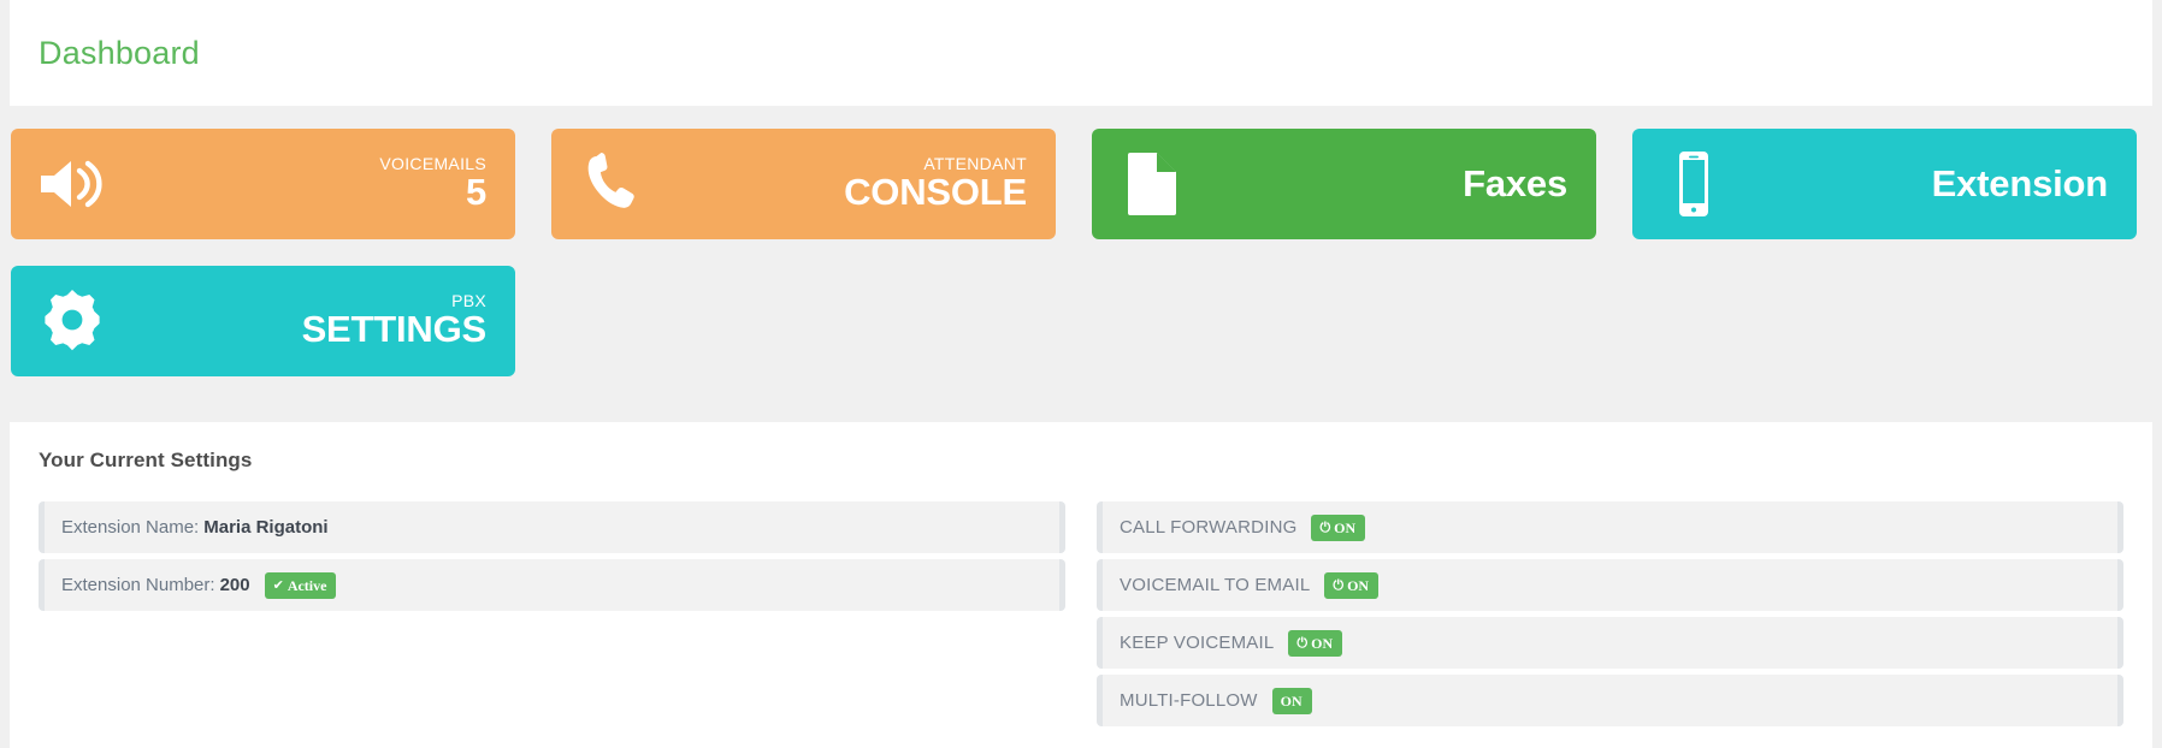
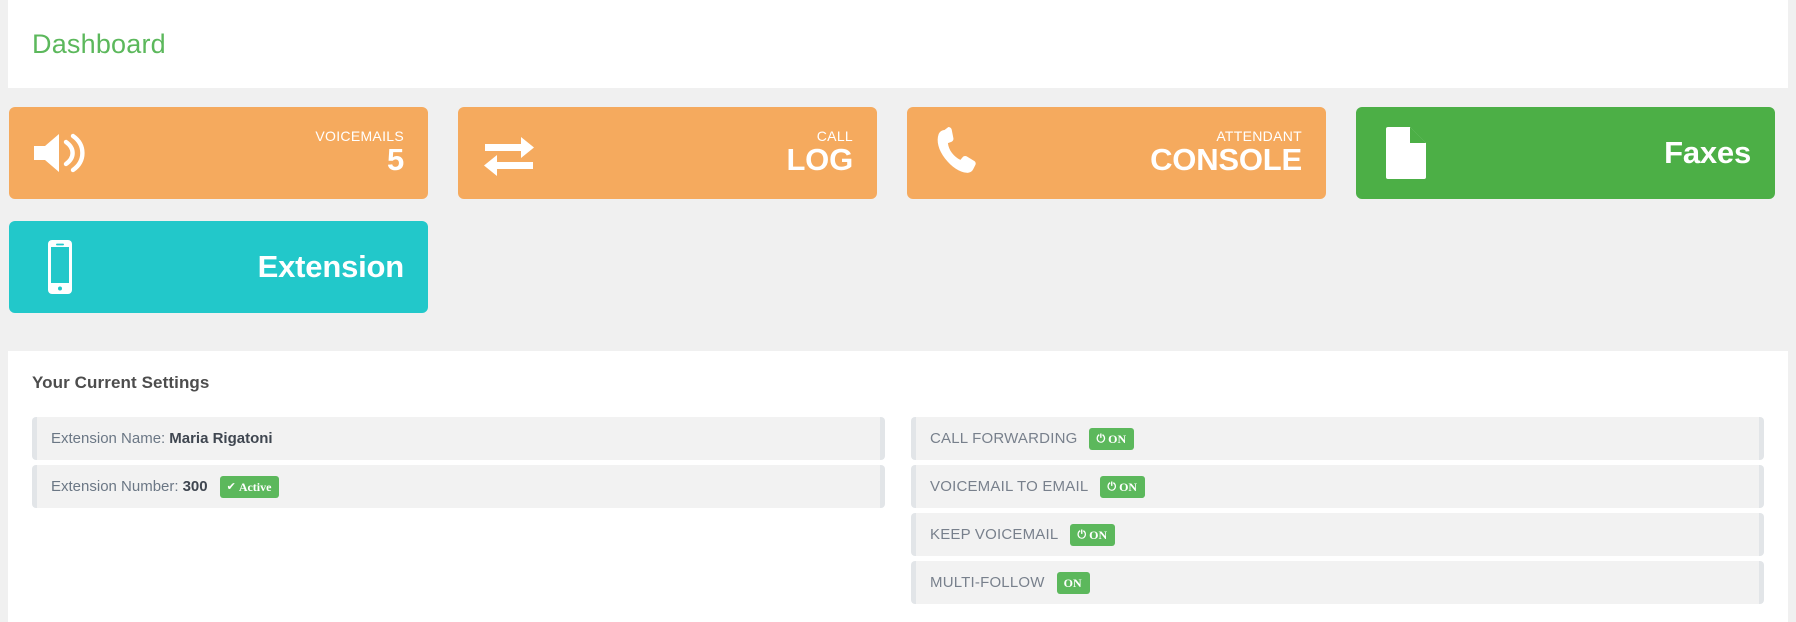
  Dashboard
  VOICEMAILS
  5
+ CALL
+ LOG
  ATTENDANT
  CONSOLE
  Faxes
  Extension
- PBX
- SETTINGS
  Your Current Settings
  Extension Name:
  Maria Rigatoni
  Extension Number:
- 200
+ 300
  ✔
  Active
  CALL FORWARDING
  ⏻
  ON
  VOICEMAIL TO EMAIL
  ⏻
  ON
  KEEP VOICEMAIL
  ⏻
  ON
  MULTI-FOLLOW
  ON
